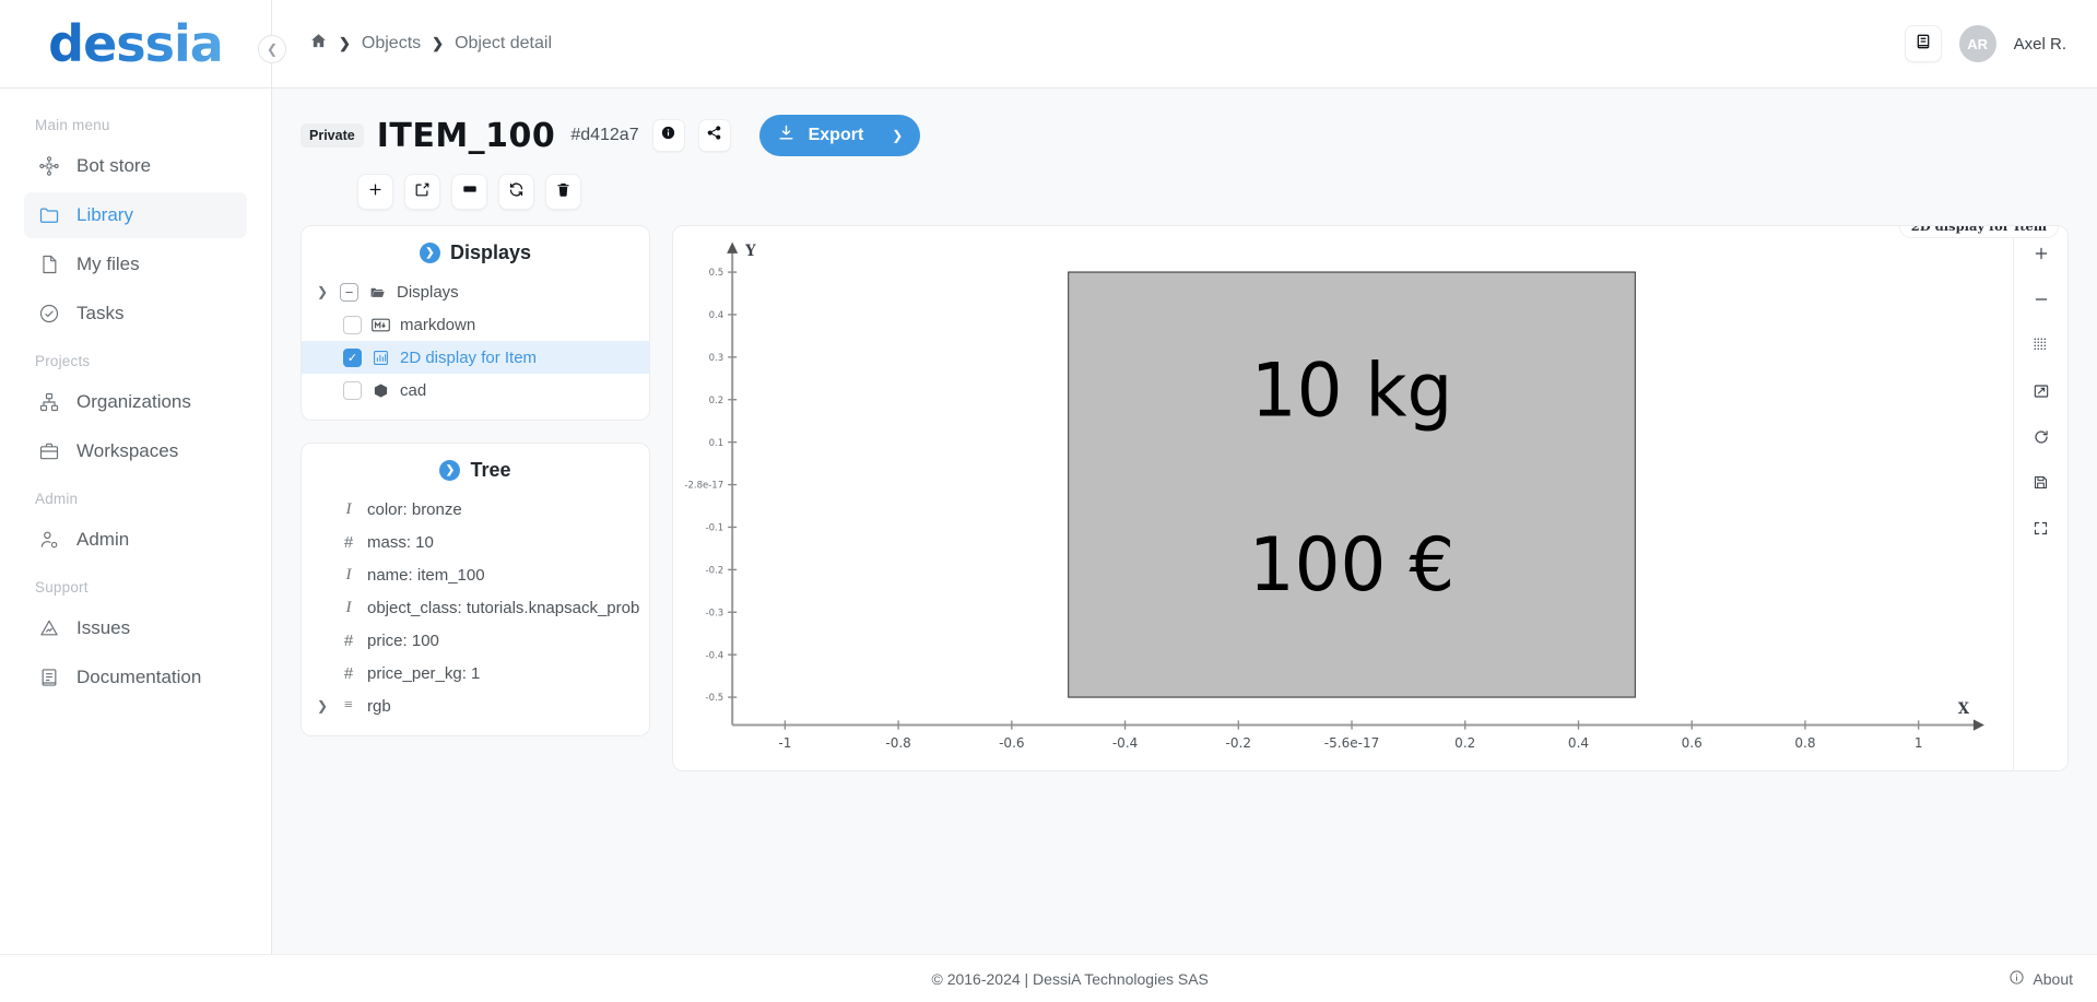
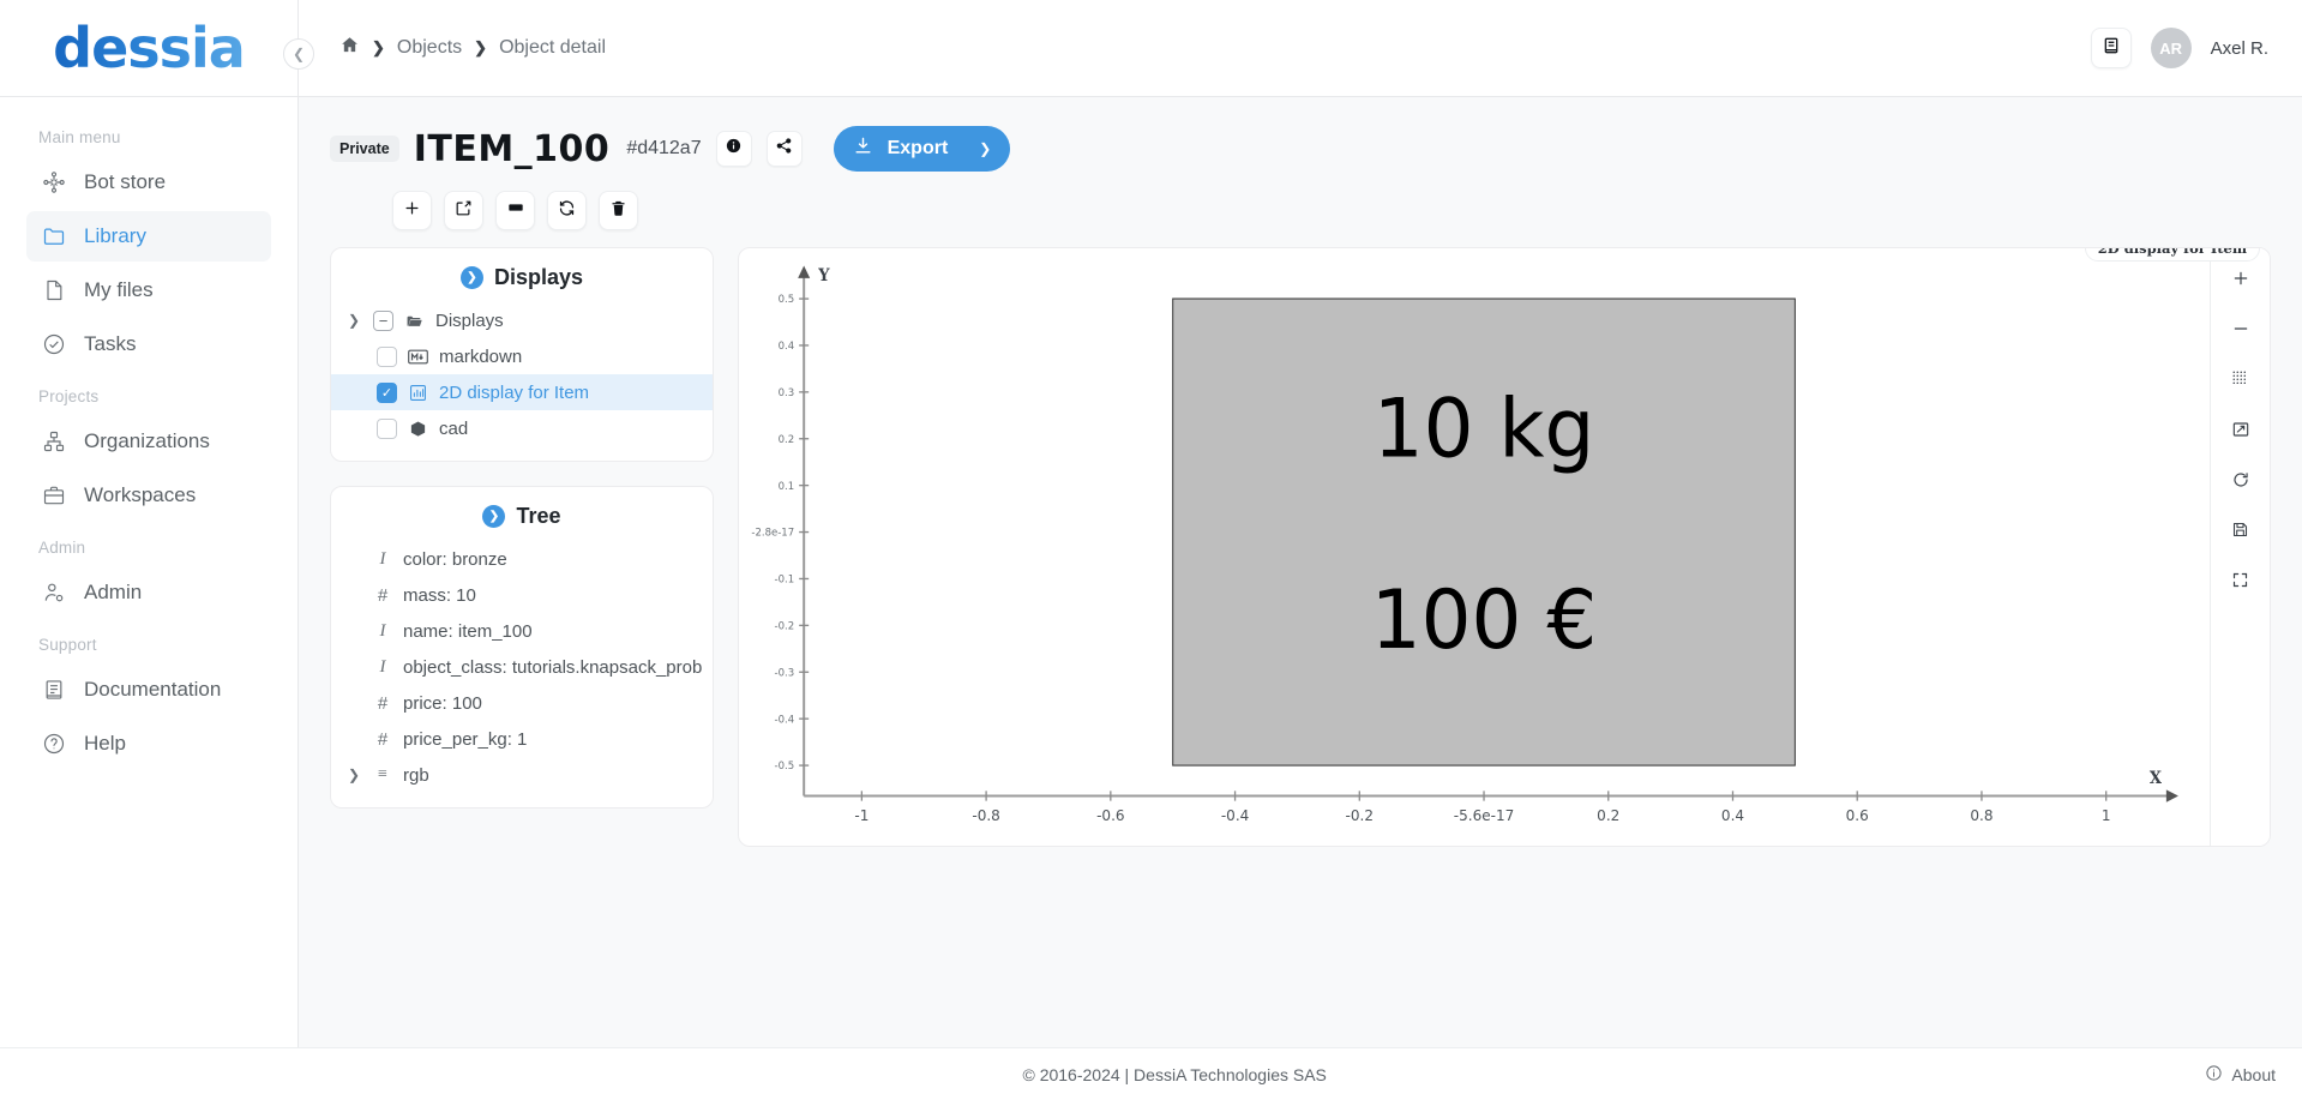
  dessia
  ❮
  Main menu
  Bot store
  Library
  My files
  Tasks
  Projects
  Organizations
  Workspaces
  Admin
  Admin
  Support
- Issues
  Documentation
+ Help
  ❯
  Objects
  ❯
  Object detail
  AR
  Axel R.
  Private
  ITEM_100
  #d412a7
  Export
  ❯
  ❯
  Displays
  ❯
  −
  Displays
  markdown
  ✓
  2D display for Item
  cad
  ❯
  Tree
  I
  color: bronze
  #
  mass: 10
  I
  name: item_100
  I
  object_class: tutorials.knapsack_prob
  #
  price: 100
  #
  price_per_kg: 1
  ❯
  ≡
  rgb
  2D display for Item
  Y
  X
  0.5
  0.4
  0.3
  0.2
  0.1
  -2.8e-17
  -0.1
  -0.2
  -0.3
  -0.4
  -0.5
  -1
  -0.8
  -0.6
  -0.4
  -0.2
  -5.6e-17
  0.2
  0.4
  0.6
  0.8
  1
  10 kg
  100 €
  © 2016-2024 | DessiA Technologies SAS
  About
